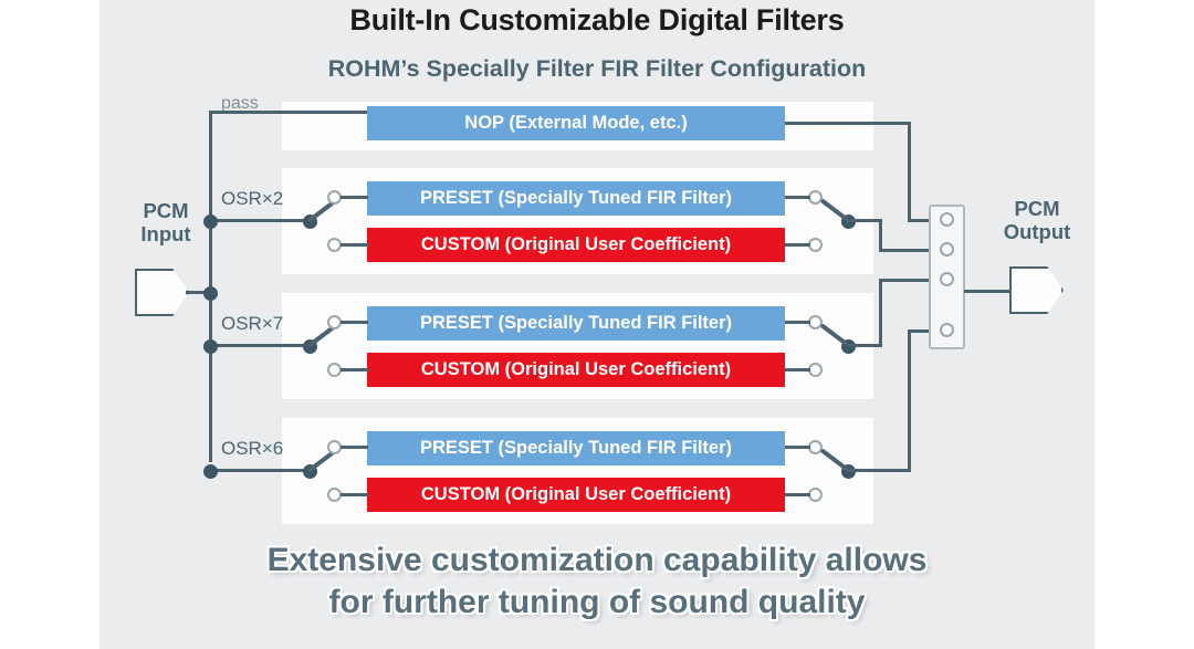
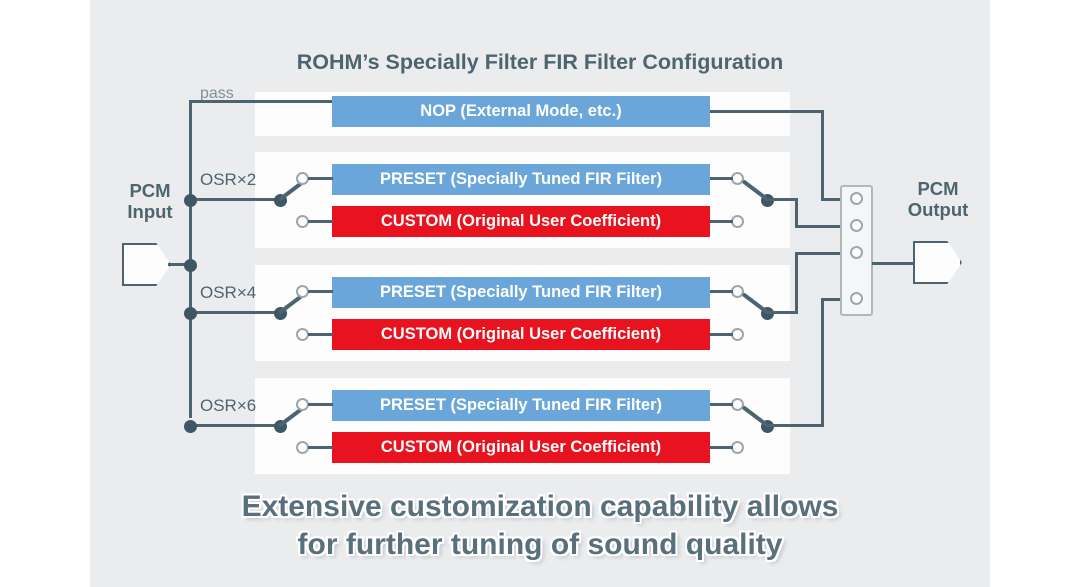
- Built-In Customizable Digital Filters
  ROHM’s Specially Filter FIR Filter Configuration
  PCM
  Input
  pass
  OSR×2
- OSR×7
+ OSR×4
  OSR×6
  NOP (External Mode, etc.)
  PRESET (Specially Tuned FIR Filter)
  CUSTOM (Original User Coefficient)
  PRESET (Specially Tuned FIR Filter)
  CUSTOM (Original User Coefficient)
  PRESET (Specially Tuned FIR Filter)
  CUSTOM (Original User Coefficient)
  PCM
  Output
  Extensive customization capability allows
  for further tuning of sound quality
